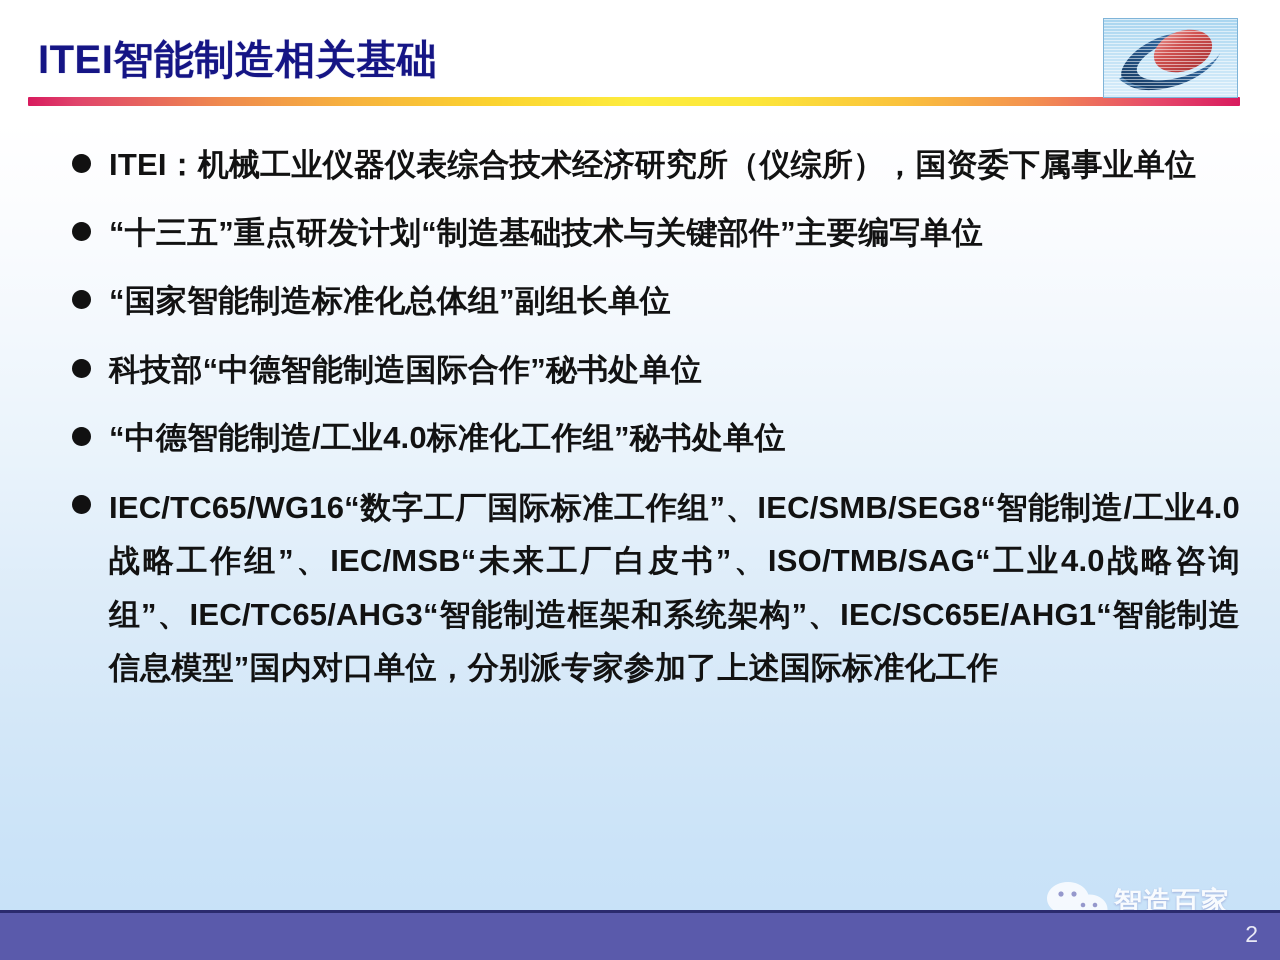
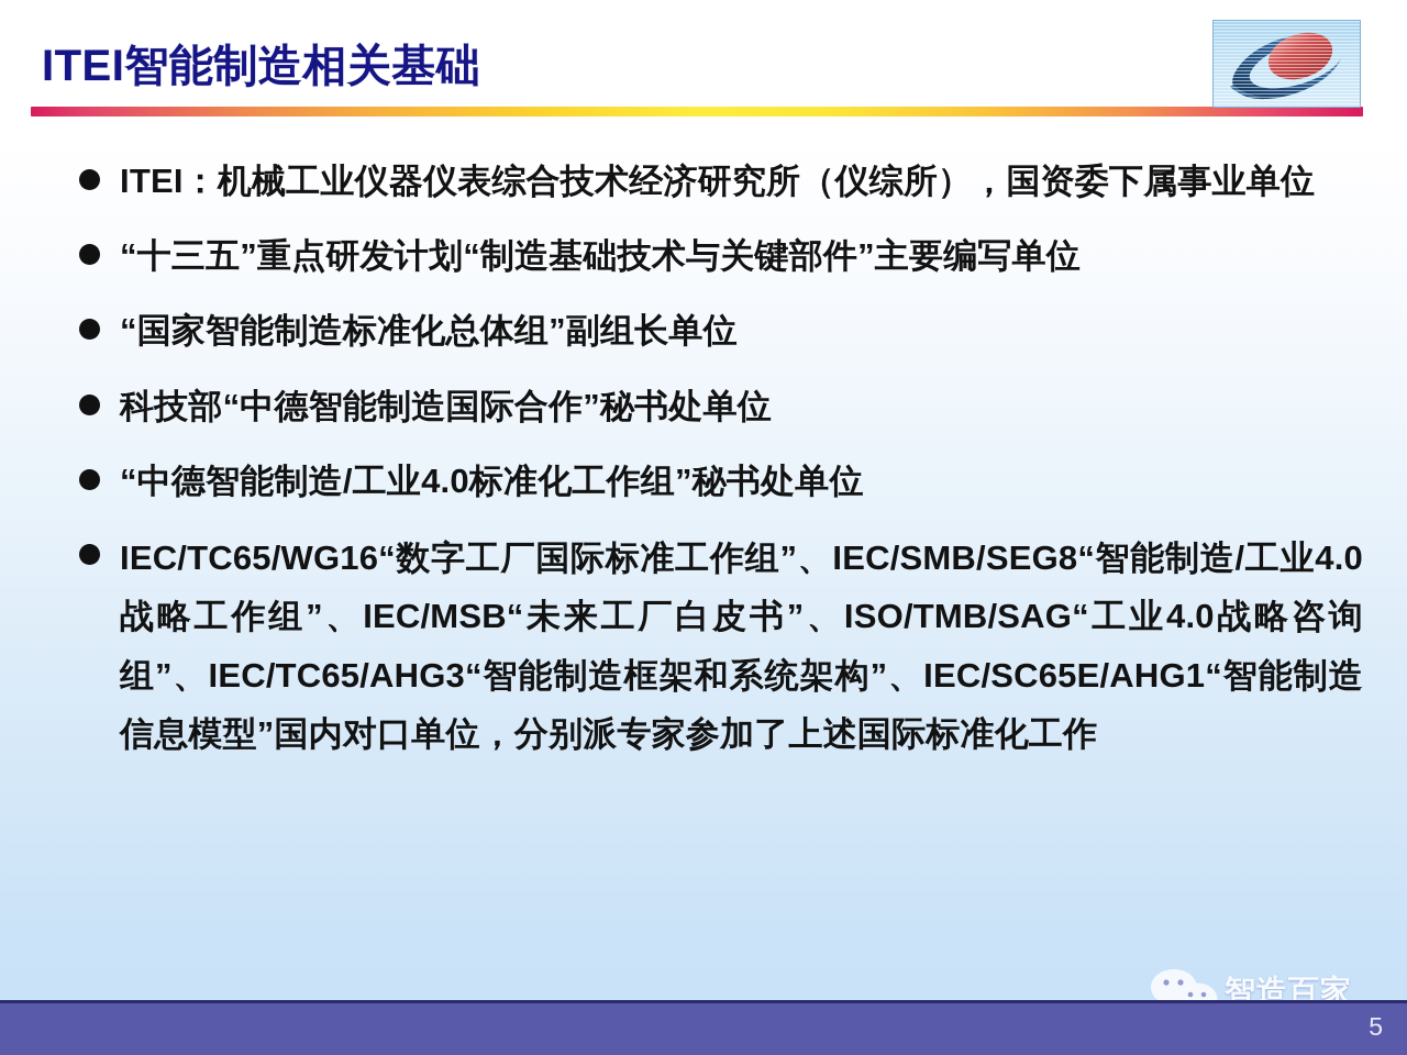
  ITEI智能制造相关基础
  ITEI：机械工业仪器仪表综合技术经济研究所（仪综所），国资委下属事业单位
  “十三五”重点研发计划“制造基础技术与关键部件”主要编写单位
  “国家智能制造标准化总体组”副组长单位
  科技部“中德智能制造国际合作”秘书处单位
  “中德智能制造/工业4.0标准化工作组”秘书处单位
  IEC/TC65/WG16“数字工厂国际标准工作组”、IEC/SMB/SEG8“智能制造/工业4.0战略工作组”、IEC/MSB“未来工厂白皮书”、ISO/TMB/SAG“工业4.0战略咨询组”、IEC/TC65/AHG3“智能制造框架和系统架构”、IEC/SC65E/AHG1“智能制造信息模型”国内对口单位，分别派专家参加了上述国际标准化工作
  智造百家
  机械工业仪器仪表综合技术经济研究所
- 2
+ 5
